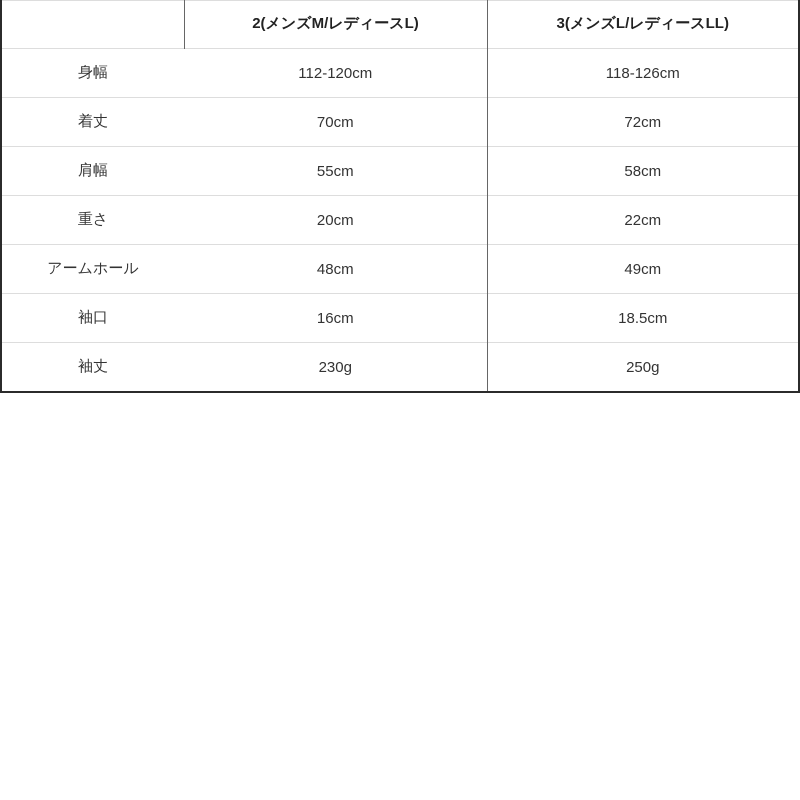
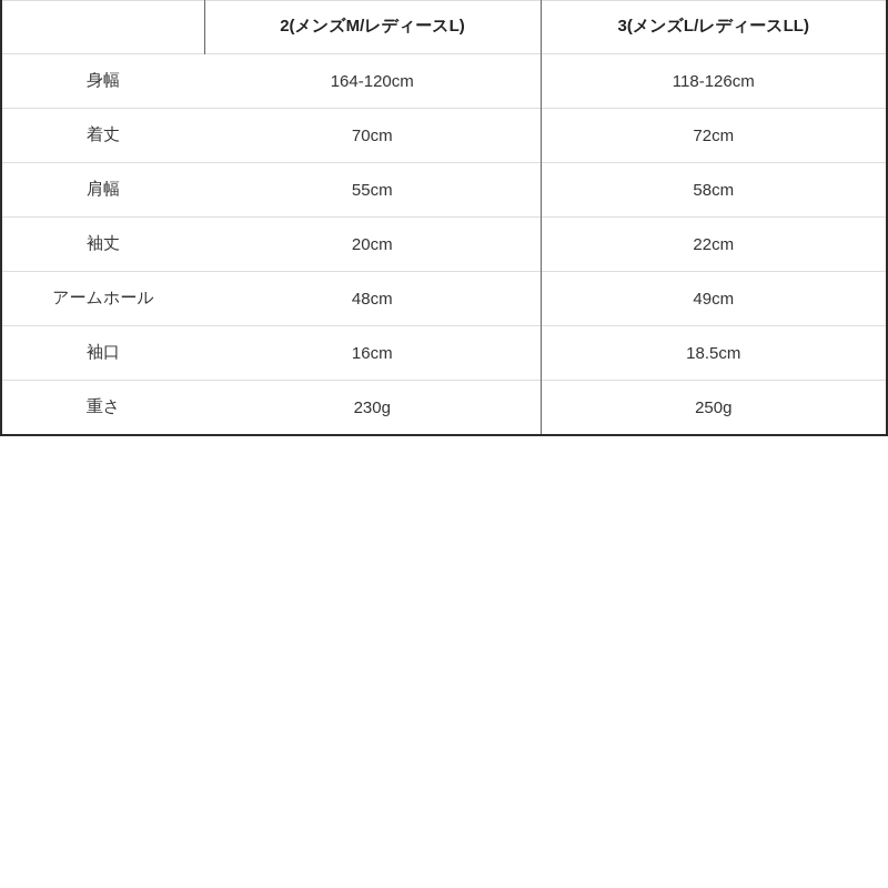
  	2(メンズM/レディースL)	3(メンズL/レディースLL)
- 身幅	112-120cm	118-126cm
+ 身幅	164-120cm	118-126cm
  着丈	70cm	72cm
  肩幅	55cm	58cm
- 重さ	20cm	22cm
+ 袖丈	20cm	22cm
  アームホール	48cm	49cm
  袖口	16cm	18.5cm
- 袖丈	230g	250g
+ 重さ	230g	250g
